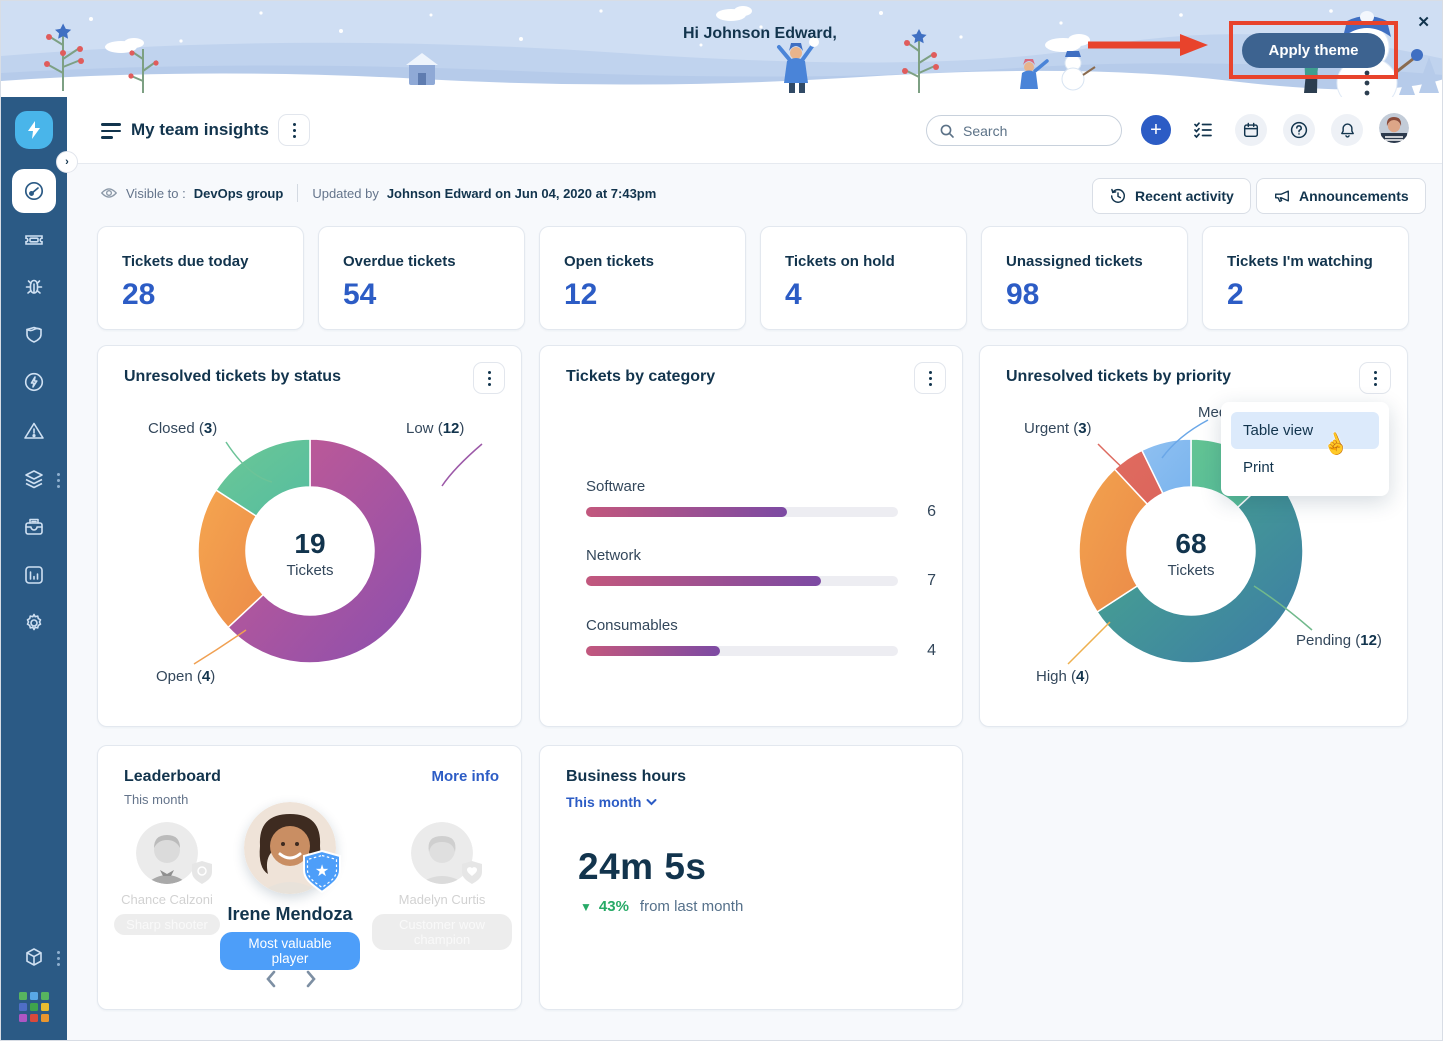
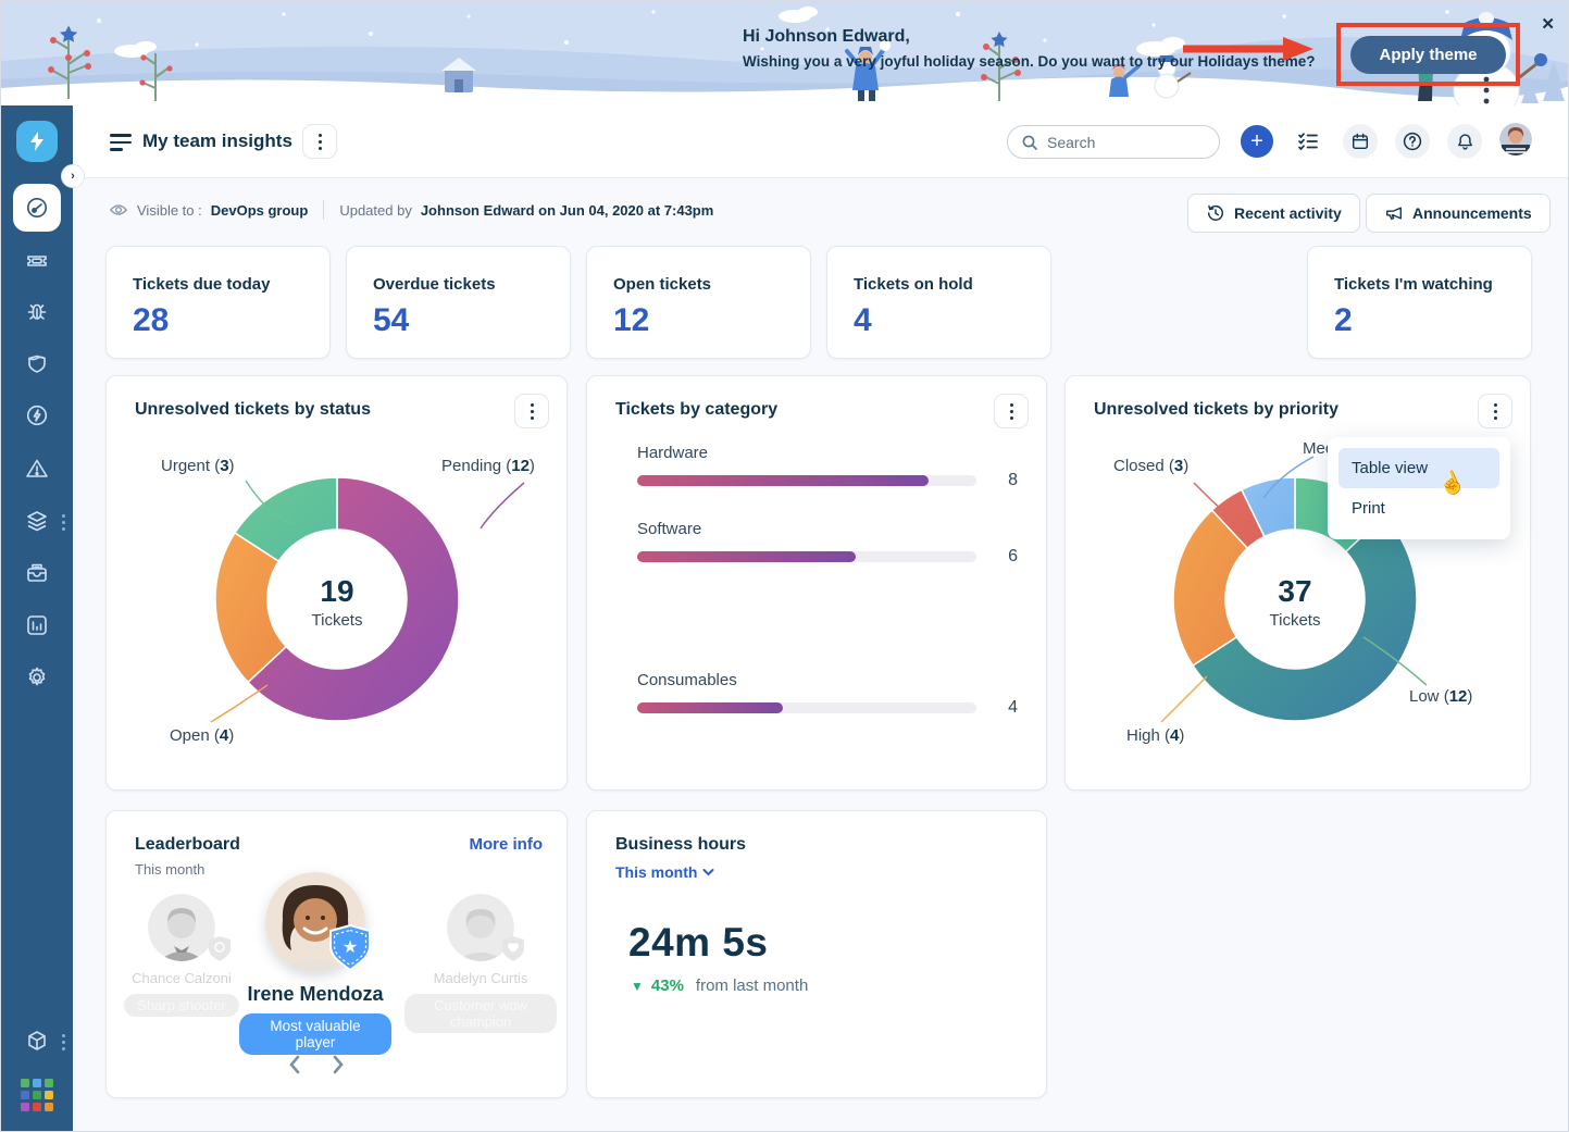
  Hi Johnson Edward,
+ Wishing you a very joyful holiday season. Do you want to try our Holidays theme?
  Apply theme
  ✕
  ›
  My team insights
  Search
  +
  Visible to :
  DevOps group
  Updated by
  Johnson Edward on Jun 04, 2020 at 7:43pm
  Recent activity
  Announcements
  Tickets due today
  28
  Overdue tickets
  54
  Open tickets
  12
  Tickets on hold
  4
- Unassigned tickets
- 98
  Tickets I'm watching
  2
  Unresolved tickets by status
  19
  Tickets
- Closed (3)
+ Urgent (3)
- Low (12)
+ Pending (12)
  Open (4)
  Tickets by category
+ Hardware
+ 8
  Software
  6
- Network
- 7
  Consumables
  4
  Unresolved tickets by priority
- 68
+ 37
  Tickets
- Urgent (3)
+ Closed (3)
- Pending (12)
+ Low (12)
  High (4)
  Table view
  Print
  Leaderboard
  This month
  More info
  Chance Calzoni
  ★
  Irene Mendoza
  Most valuable player
  Madelyn Curtis
  Business hours
  This month
  24m 5s
  ▼
  43%
  from last month
